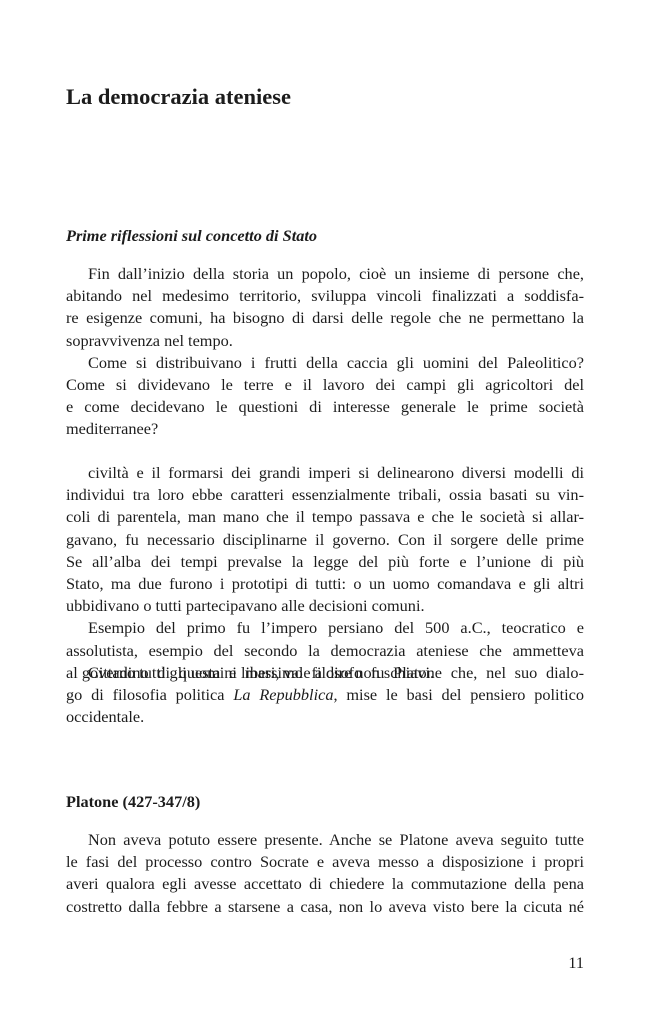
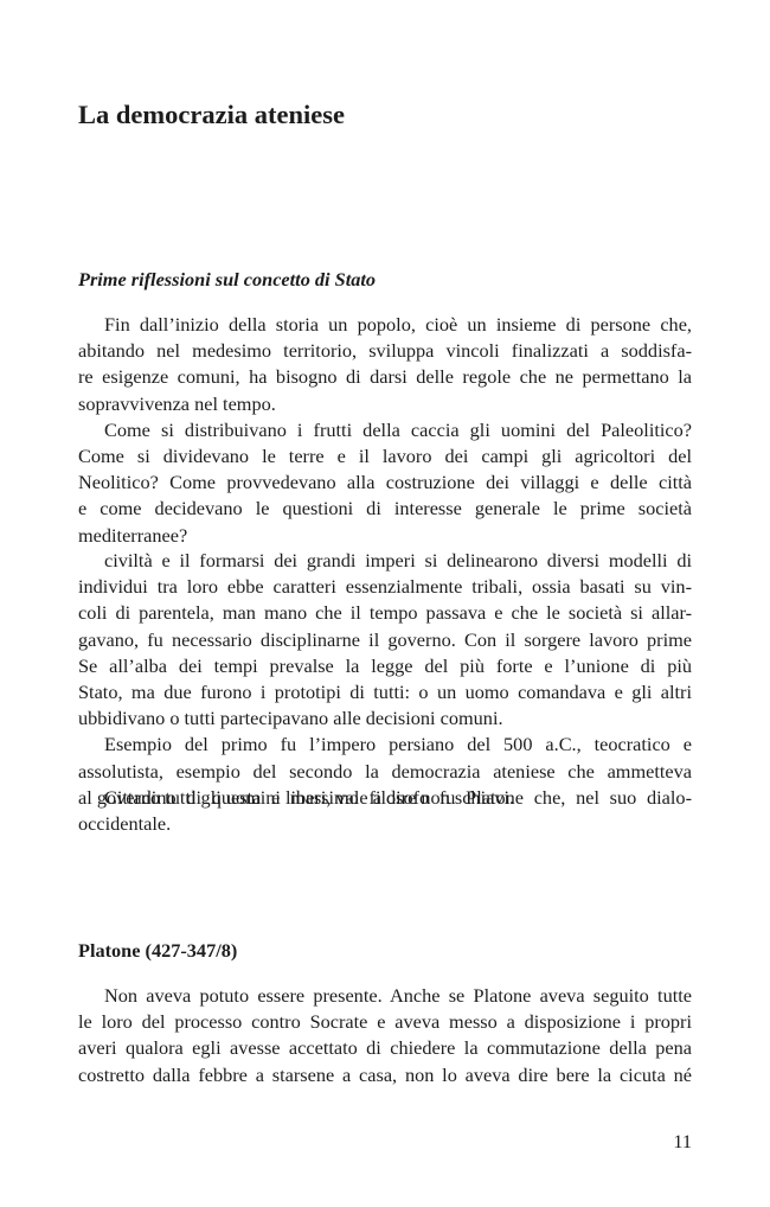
  La democrazia ateniese
  Prime riflessioni sul concetto di Stato
  Fin dall’inizio della storia un popolo, cioè un insieme di persone che,
  abitando nel medesimo territorio, sviluppa vincoli finalizzati a soddisfa-
  re esigenze comuni, ha bisogno di darsi delle regole che ne permettano la
  sopravvivenza nel tempo.
  Come si distribuivano i frutti della caccia gli uomini del Paleolitico?
  Come si dividevano le terre e il lavoro dei campi gli agricoltori del
+ Neolitico? Come provvedevano alla costruzione dei villaggi e delle città
  e come decidevano le questioni di interesse generale le prime società
  mediterranee?
  civiltà e il formarsi dei grandi imperi si delinearono diversi modelli di
  individui tra loro ebbe caratteri essenzialmente tribali, ossia basati su vin-
  coli di parentela, man mano che il tempo passava e che le società si allar-
- gavano, fu necessario disciplinarne il governo. Con il sorgere delle prime
+ gavano, fu necessario disciplinarne il governo. Con il sorgere lavoro prime
  Se all’alba dei tempi prevalse la legge del più forte e l’unione di più
  Stato, ma due furono i prototipi di tutti: o un uomo comandava e gli altri
  ubbidivano o tutti partecipavano alle decisioni comuni.
  Esempio del primo fu l’impero persiano del 500 a.C., teocratico e
  assolutista, esempio del secondo la democrazia ateniese che ammetteva
  al governo tutti gli uomini liberi, vale a dire non schiavi.
  Cittadino di questa e massimo filosofo fu Platone che, nel suo dialo-
- go di filosofia politica La Repubblica, mise le basi del pensiero politico
  occidentale.
  Platone (427-347/8)
  Non aveva potuto essere presente. Anche se Platone aveva seguito tutte
- le fasi del processo contro Socrate e aveva messo a disposizione i propri
+ le loro del processo contro Socrate e aveva messo a disposizione i propri
  averi qualora egli avesse accettato di chiedere la commutazione della pena
- costretto dalla febbre a starsene a casa, non lo aveva visto bere la cicuta né
+ costretto dalla febbre a starsene a casa, non lo aveva dire bere la cicuta né
  11
